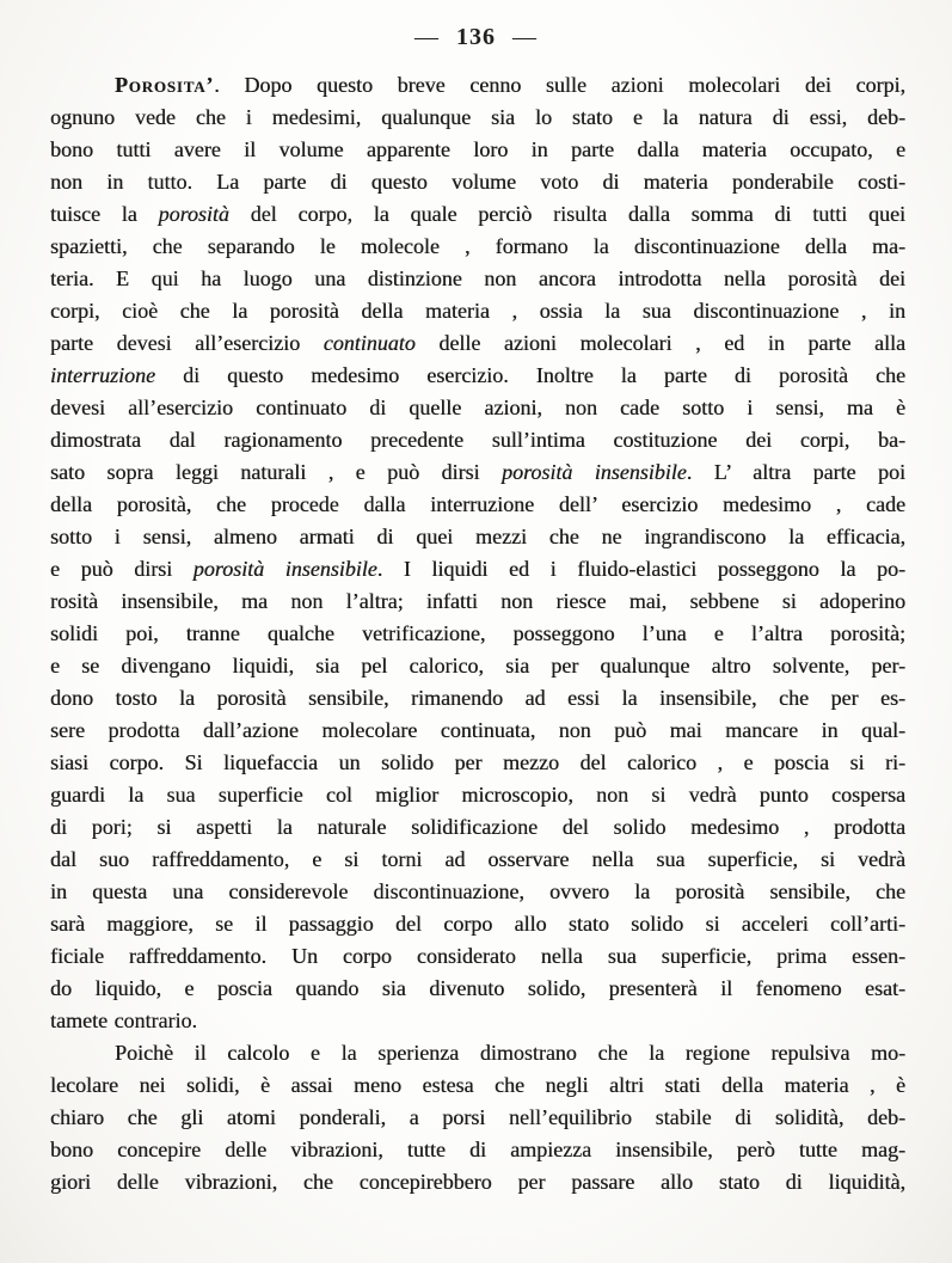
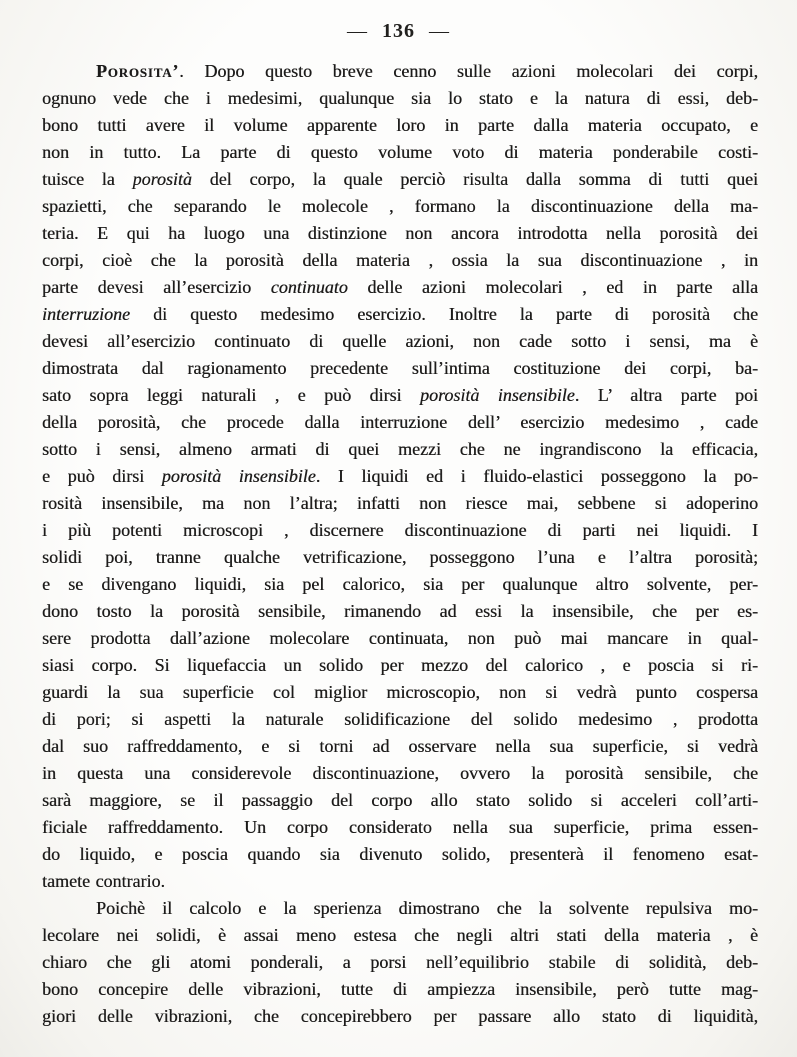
  — 136 —
  Porosita’. Dopo questo breve cenno sulle azioni molecolari dei corpi,
  ognuno vede che i medesimi, qualunque sia lo stato e la natura di essi, deb-
  bono tutti avere il volume apparente loro in parte dalla materia occupato, e
  non in tutto. La parte di questo volume voto di materia ponderabile costi-
  tuisce la porosità del corpo, la quale perciò risulta dalla somma di tutti quei
  spazietti, che separando le molecole , formano la discontinuazione della ma-
  teria. E qui ha luogo una distinzione non ancora introdotta nella porosità dei
  corpi, cioè che la porosità della materia , ossia la sua discontinuazione , in
  parte devesi all’esercizio continuato delle azioni molecolari , ed in parte alla
  interruzione di questo medesimo esercizio. Inoltre la parte di porosità che
  devesi all’esercizio continuato di quelle azioni, non cade sotto i sensi, ma è
  dimostrata dal ragionamento precedente sull’intima costituzione dei corpi, ba-
  sato sopra leggi naturali , e può dirsi porosità insensibile. L’ altra parte poi
  della porosità, che procede dalla interruzione dell’ esercizio medesimo , cade
  sotto i sensi, almeno armati di quei mezzi che ne ingrandiscono la efficacia,
  e può dirsi porosità insensibile. I liquidi ed i fluido-elastici posseggono la po-
  rosità insensibile, ma non l’altra; infatti non riesce mai, sebbene si adoperino
+ i più potenti microscopi , discernere discontinuazione di parti nei liquidi. I
  solidi poi, tranne qualche vetrificazione, posseggono l’una e l’altra porosità;
  e se divengano liquidi, sia pel calorico, sia per qualunque altro solvente, per-
  dono tosto la porosità sensibile, rimanendo ad essi la insensibile, che per es-
  sere prodotta dall’azione molecolare continuata, non può mai mancare in qual-
  siasi corpo. Si liquefaccia un solido per mezzo del calorico , e poscia si ri-
  guardi la sua superficie col miglior microscopio, non si vedrà punto cospersa
  di pori; si aspetti la naturale solidificazione del solido medesimo , prodotta
  dal suo raffreddamento, e si torni ad osservare nella sua superficie, si vedrà
  in questa una considerevole discontinuazione, ovvero la porosità sensibile, che
  sarà maggiore, se il passaggio del corpo allo stato solido si acceleri coll’arti-
  ficiale raffreddamento. Un corpo considerato nella sua superficie, prima essen-
  do liquido, e poscia quando sia divenuto solido, presenterà il fenomeno esat-
  tamete contrario.
- Poichè il calcolo e la sperienza dimostrano che la regione repulsiva mo-
+ Poichè il calcolo e la sperienza dimostrano che la solvente repulsiva mo-
  lecolare nei solidi, è assai meno estesa che negli altri stati della materia , è
  chiaro che gli atomi ponderali, a porsi nell’equilibrio stabile di solidità, deb-
  bono concepire delle vibrazioni, tutte di ampiezza insensibile, però tutte mag-
  giori delle vibrazioni, che concepirebbero per passare allo stato di liquidità,
